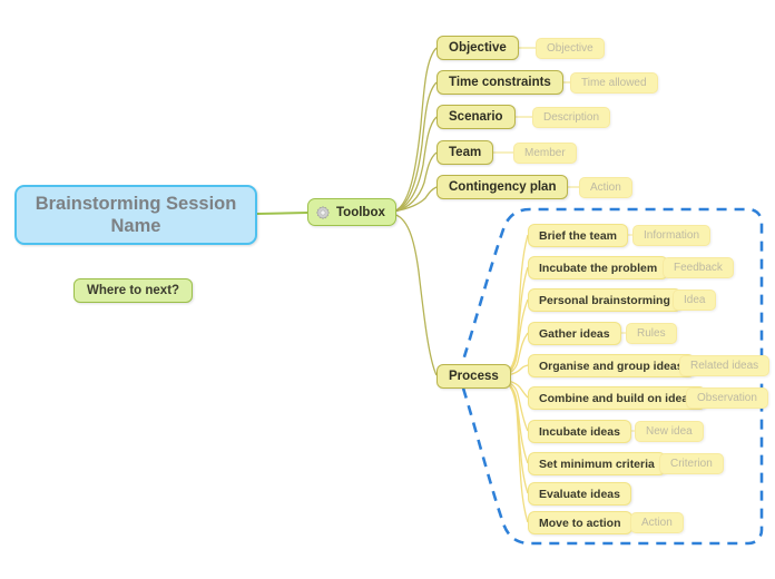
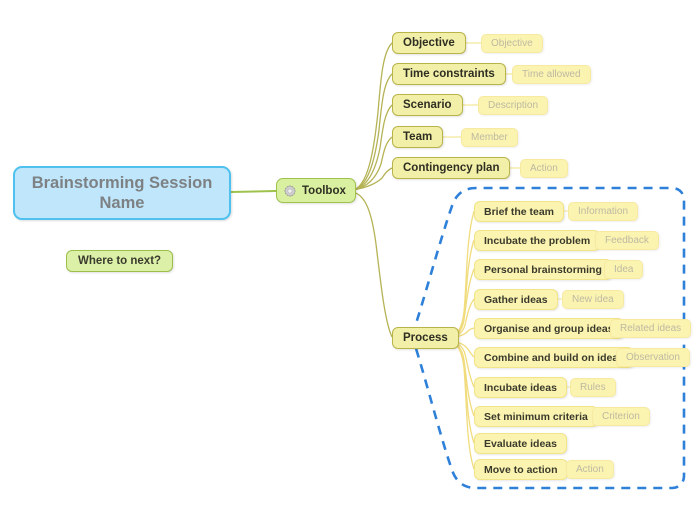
  Brainstorming Session
  Name
  Where to next?
  Toolbox
  Objective
  Objective
  Time constraints
  Time allowed
  Scenario
  Description
  Team
  Member
  Contingency plan
  Action
  Process
  Brief the team
  Information
  Incubate the problem
  Feedback
  Personal brainstorming
  Idea
  Gather ideas
- Rules
+ New idea
  Organise and group idea
  Related ideas
  Combine and build on ide
  Observation
  Incubate ideas
- New idea
+ Rules
  Set minimum criteria
  Criterion
  Evaluate ideas
  Move to action
  Action
